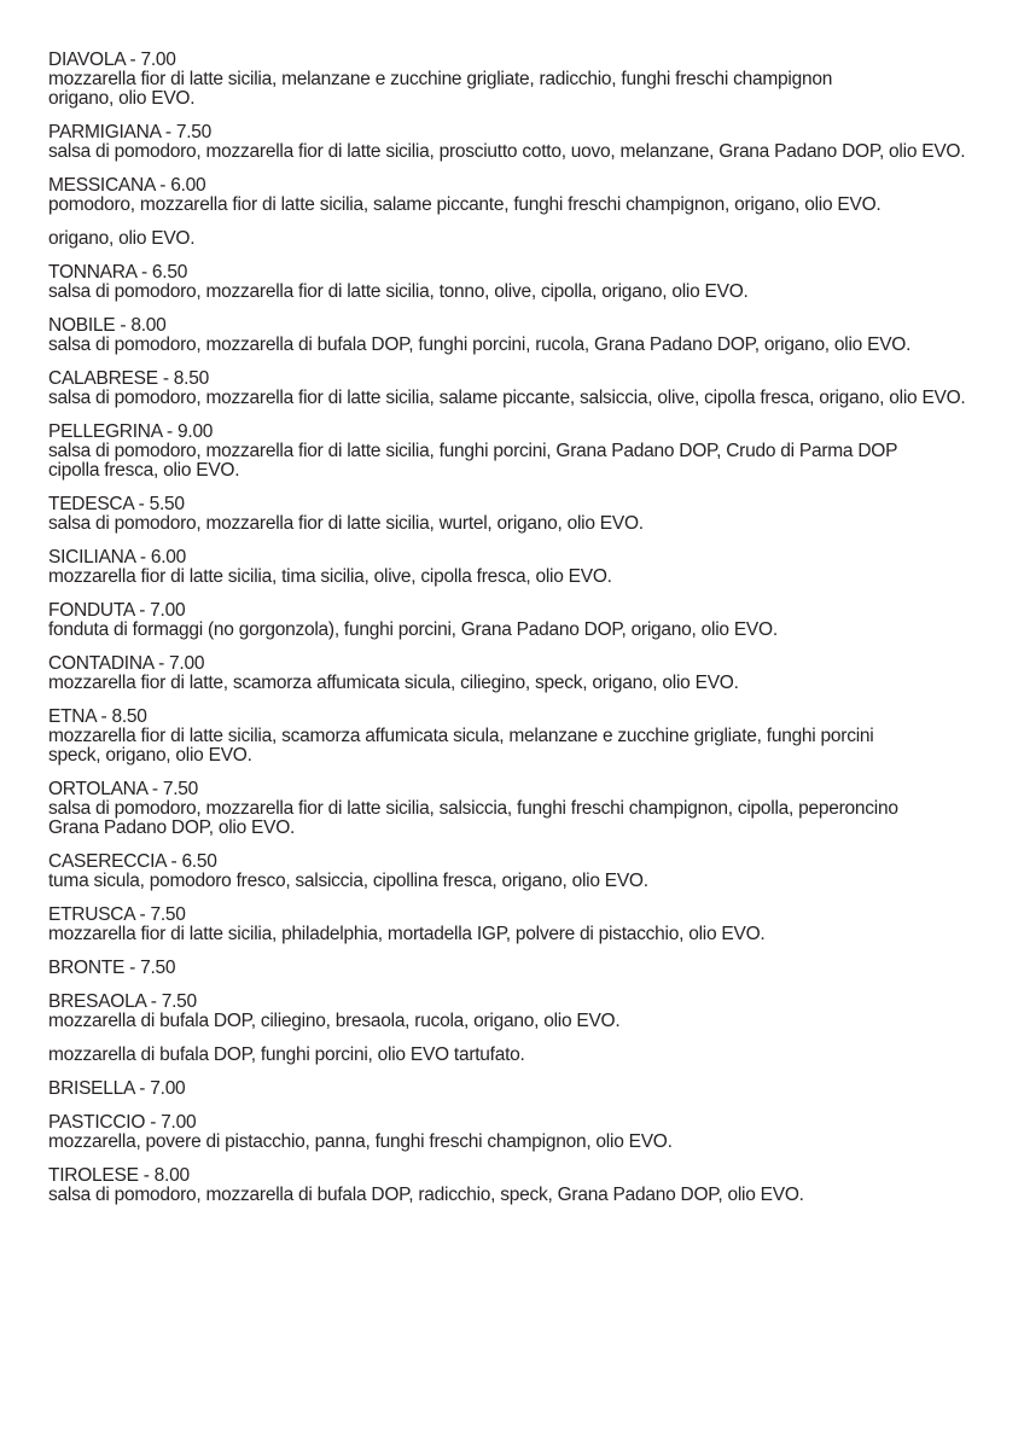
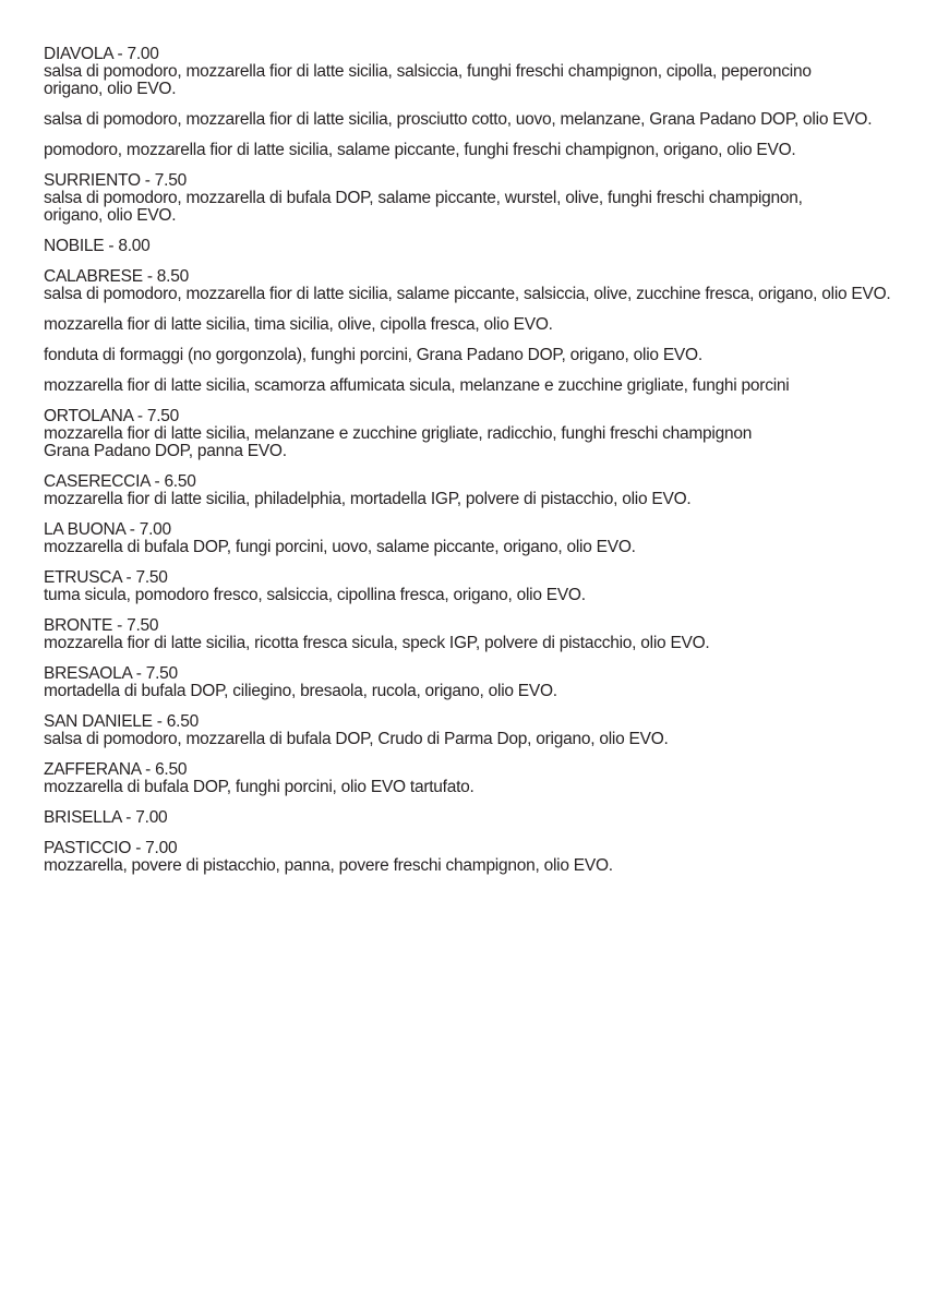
  DIAVOLA - 7.00
- mozzarella fior di latte sicilia, melanzane e zucchine grigliate, radicchio, funghi freschi champignon
+ salsa di pomodoro, mozzarella fior di latte sicilia, salsiccia, funghi freschi champignon, cipolla, peperoncino
  origano, olio EVO.
- PARMIGIANA - 7.50
  salsa di pomodoro, mozzarella fior di latte sicilia, prosciutto cotto, uovo, melanzane, Grana Padano DOP, olio EVO.
- MESSICANA - 6.00
  pomodoro, mozzarella fior di latte sicilia, salame piccante, funghi freschi champignon, origano, olio EVO.
+ SURRIENTO - 7.50
+ salsa di pomodoro, mozzarella di bufala DOP, salame piccante, wurstel, olive, funghi freschi champignon,
  origano, olio EVO.
- TONNARA - 6.50
- salsa di pomodoro, mozzarella fior di latte sicilia, tonno, olive, cipolla, origano, olio EVO.
  NOBILE - 8.00
- salsa di pomodoro, mozzarella di bufala DOP, funghi porcini, rucola, Grana Padano DOP, origano, olio EVO.
  CALABRESE - 8.50
- salsa di pomodoro, mozzarella fior di latte sicilia, salame piccante, salsiccia, olive, cipolla fresca, origano, olio EVO.
+ salsa di pomodoro, mozzarella fior di latte sicilia, salame piccante, salsiccia, olive, zucchine fresca, origano, olio EVO.
- PELLEGRINA - 9.00
- salsa di pomodoro, mozzarella fior di latte sicilia, funghi porcini, Grana Padano DOP, Crudo di Parma DOP
- cipolla fresca, olio EVO.
- TEDESCA - 5.50
- salsa di pomodoro, mozzarella fior di latte sicilia, wurtel, origano, olio EVO.
- SICILIANA - 6.00
  mozzarella fior di latte sicilia, tima sicilia, olive, cipolla fresca, olio EVO.
- FONDUTA - 7.00
  fonduta di formaggi (no gorgonzola), funghi porcini, Grana Padano DOP, origano, olio EVO.
- CONTADINA - 7.00
- mozzarella fior di latte, scamorza affumicata sicula, ciliegino, speck, origano, olio EVO.
- ETNA - 8.50
  mozzarella fior di latte sicilia, scamorza affumicata sicula, melanzane e zucchine grigliate, funghi porcini
- speck, origano, olio EVO.
  ORTOLANA - 7.50
- salsa di pomodoro, mozzarella fior di latte sicilia, salsiccia, funghi freschi champignon, cipolla, peperoncino
+ mozzarella fior di latte sicilia, melanzane e zucchine grigliate, radicchio, funghi freschi champignon
- Grana Padano DOP, olio EVO.
+ Grana Padano DOP, panna EVO.
  CASERECCIA - 6.50
- tuma sicula, pomodoro fresco, salsiccia, cipollina fresca, origano, olio EVO.
+ mozzarella fior di latte sicilia, philadelphia, mortadella IGP, polvere di pistacchio, olio EVO.
+ LA BUONA - 7.00
+ mozzarella di bufala DOP, fungi porcini, uovo, salame piccante, origano, olio EVO.
  ETRUSCA - 7.50
- mozzarella fior di latte sicilia, philadelphia, mortadella IGP, polvere di pistacchio, olio EVO.
+ tuma sicula, pomodoro fresco, salsiccia, cipollina fresca, origano, olio EVO.
  BRONTE - 7.50
+ mozzarella fior di latte sicilia, ricotta fresca sicula, speck IGP, polvere di pistacchio, olio EVO.
  BRESAOLA - 7.50
- mozzarella di bufala DOP, ciliegino, bresaola, rucola, origano, olio EVO.
+ mortadella di bufala DOP, ciliegino, bresaola, rucola, origano, olio EVO.
+ SAN DANIELE - 6.50
+ salsa di pomodoro, mozzarella di bufala DOP, Crudo di Parma Dop, origano, olio EVO.
+ ZAFFERANA - 6.50
  mozzarella di bufala DOP, funghi porcini, olio EVO tartufato.
  BRISELLA - 7.00
  PASTICCIO - 7.00
- mozzarella, povere di pistacchio, panna, funghi freschi champignon, olio EVO.
+ mozzarella, povere di pistacchio, panna, povere freschi champignon, olio EVO.
- TIROLESE - 8.00
- salsa di pomodoro, mozzarella di bufala DOP, radicchio, speck, Grana Padano DOP, olio EVO.
